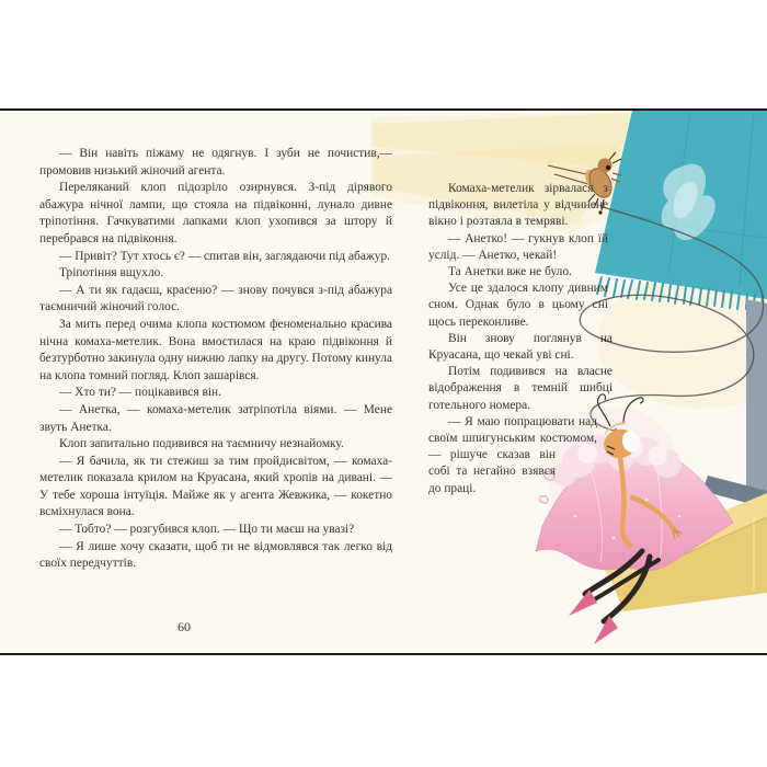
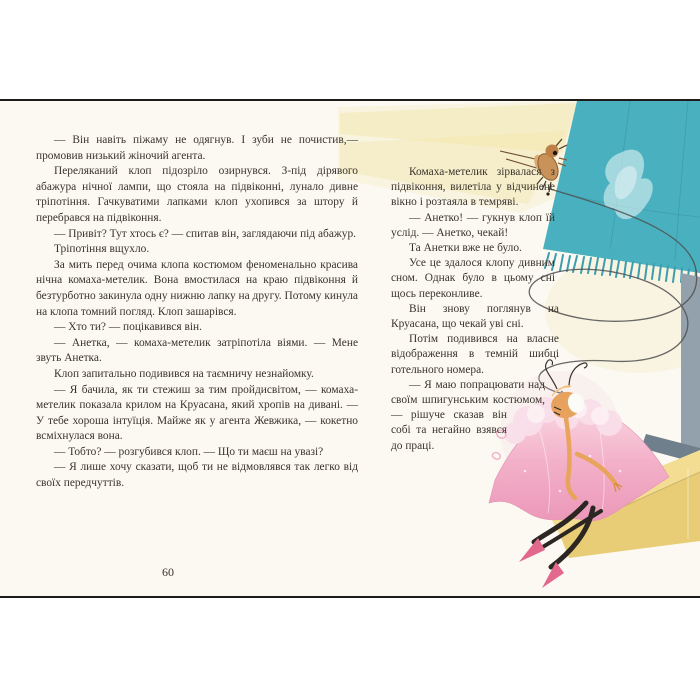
  — Він навіть піжаму не одягнув. І зуби не почистив,— промовив низький жіночий агента.
  Переляканий клоп підозріло озирнувся. З-під дірявого абажура нічної лампи, що стояла на підвіконні, лунало дивне тріпотіння. Гачкуватими лапками клоп ухопився за штору й перебрався на підвіконня.
  — Привіт? Тут хтось є? — спитав він, заглядаючи під абажур.
  Тріпотіння вщухло.
- — А ти як гадаєш, красеню? — знову почувся з-під абажура таємничий жіночий голос.
  За мить перед очима клопа костюмом феноменально красива нічна комаха-метелик. Вона вмостилася на краю підвіконня й безтурботно закинула одну нижню лапку на другу. Потому кинула на клопа томний погляд. Клоп зашарівся.
  — Хто ти? — поцікавився він.
  — Анетка, — комаха-метелик затріпотіла віями. — Мене звуть Анетка.
  Клоп запитально подивився на таємничу незнайомку.
  — Я бачила, як ти стежиш за тим пройдисвітом, — комаха-метелик показала крилом на Круасана, який хропів на дивані. — У тебе хороша інтуїція. Майже як у агента Жевжика, — кокетно всміхнулася вона.
  — Тобто? — розгубився клоп. — Що ти маєш на увазі?
  — Я лише хочу сказати, щоб ти не відмовлявся так легко від своїх передчуттів.
  60
  Комаха-метелик зірвалася з підвіконня, вилетіла у відчинене вікно і розтаяла в темряві.
  — Анетко! — гукнув клоп їй услід. — Анетко, чекай!
  Та Анетки вже не було.
  Усе це здалося клопу дивним сном. Однак було в цьому сні щось переконливе.
  Він знову поглянув на Круасана, що чекай уві сні.
  Потім подивився на власне відображення в темній шибці готельного номера.
  — Я маю попрацювати над своїм шпигунським костюмом, — рішуче сказав він собі та негайно взявся до праці.
